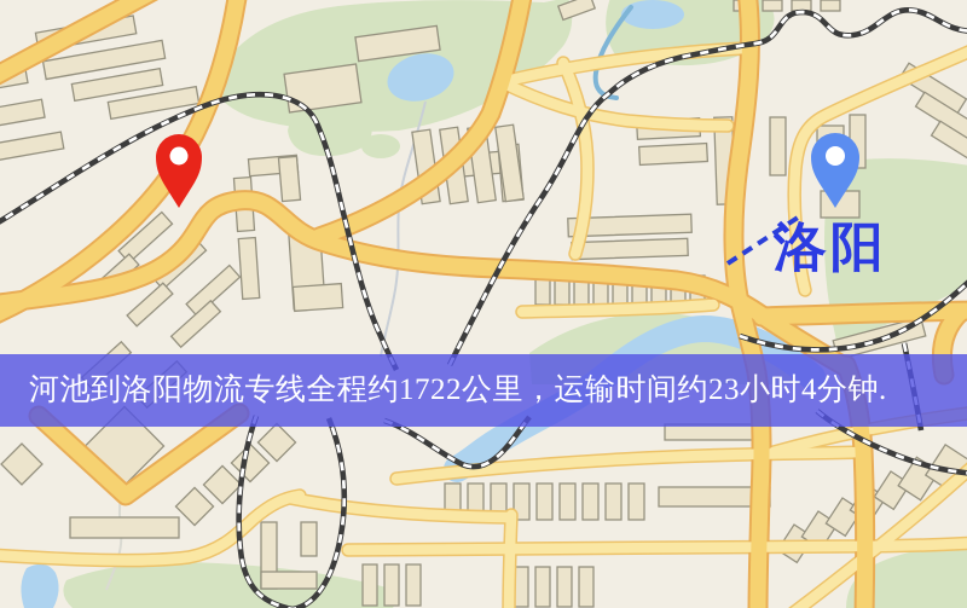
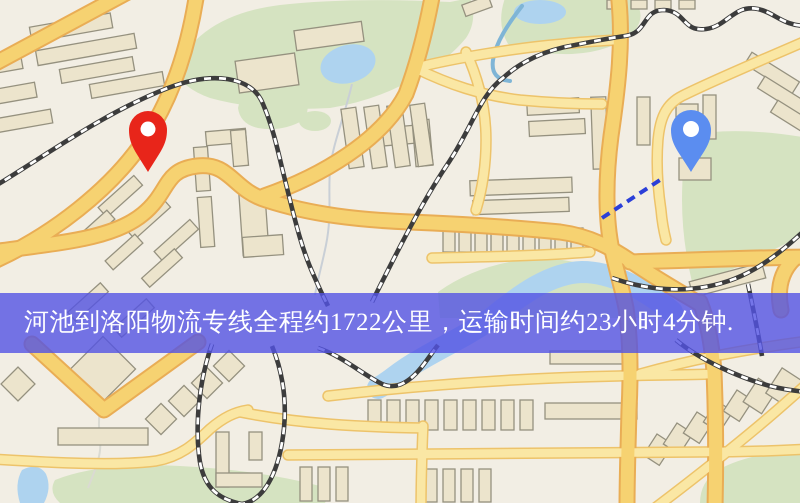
- 洛阳
  河池到洛阳物流专线全程约1722公里，运输时间约23小时4分钟.
